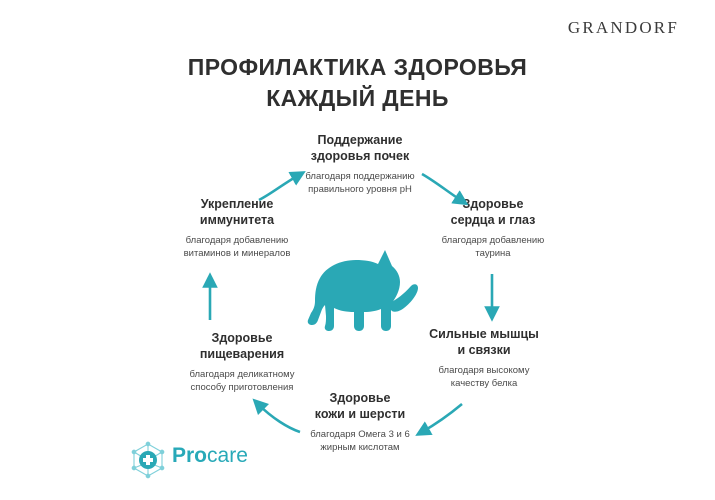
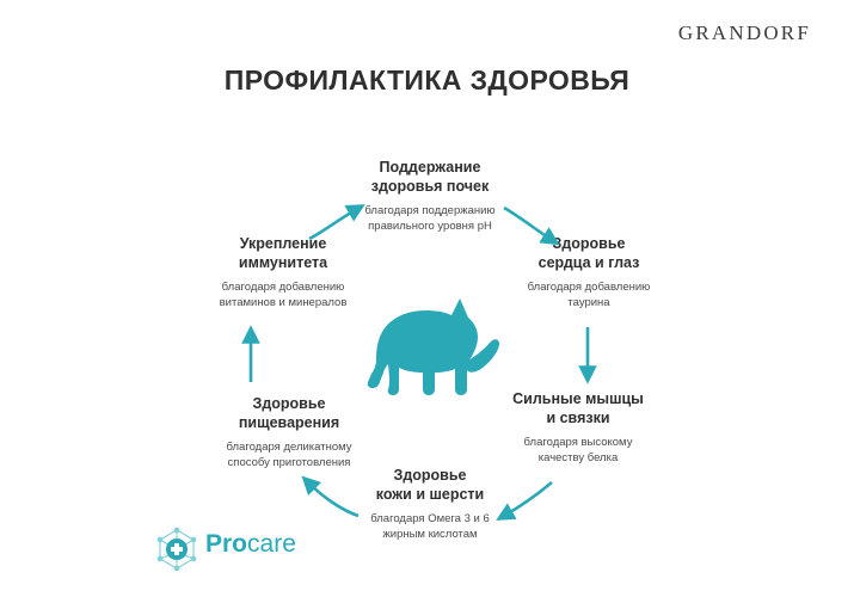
  GRANDORF
  ПРОФИЛАКТИКА ЗДОРОВЬЯ
- КАЖДЫЙ ДЕНЬ
  Поддержание
  здоровья почек
  благодаря поддержанию
  правильного уровня pH
  Здоровье
  сердца и глаз
  благодаря добавлению
  таурина
  Сильные мышцы
  и связки
  благодаря высокому
  качеству белка
  Здоровье
  кожи и шерсти
  благодаря Омега 3 и 6
  жирным кислотам
  Здоровье
  пищеварения
  благодаря деликатному
  способу приготовления
  Укрепление
  иммунитета
  благодаря добавлению
  витаминов и минералов
  Procare
